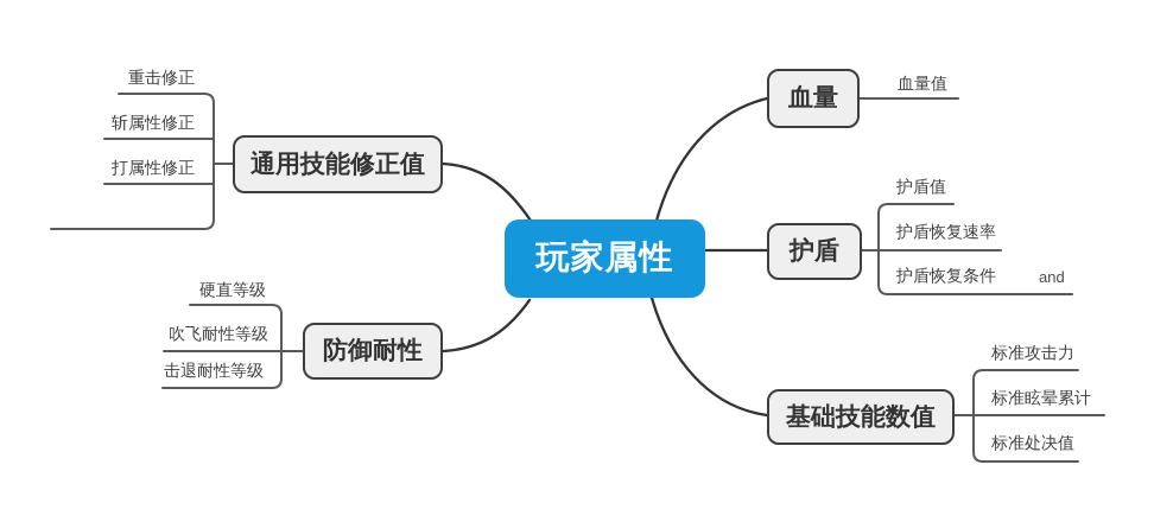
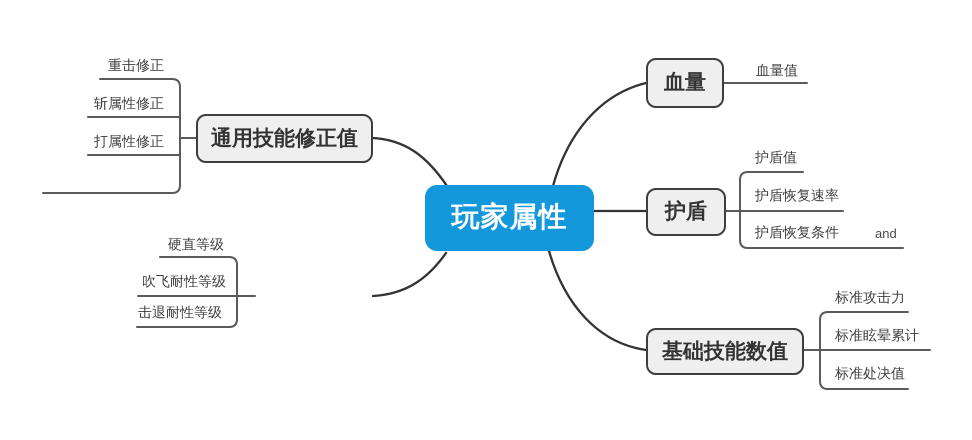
  玩家属性
  通用技能修正值
- 防御耐性
  血量
  护盾
  基础技能数值
  重击修正
  斩属性修正
  打属性修正
  硬直等级
  吹飞耐性等级
  击退耐性等级
  血量值
  护盾值
  护盾恢复速率
  护盾恢复条件
  and
  标准攻击力
  标准眩晕累计
  标准处决值
